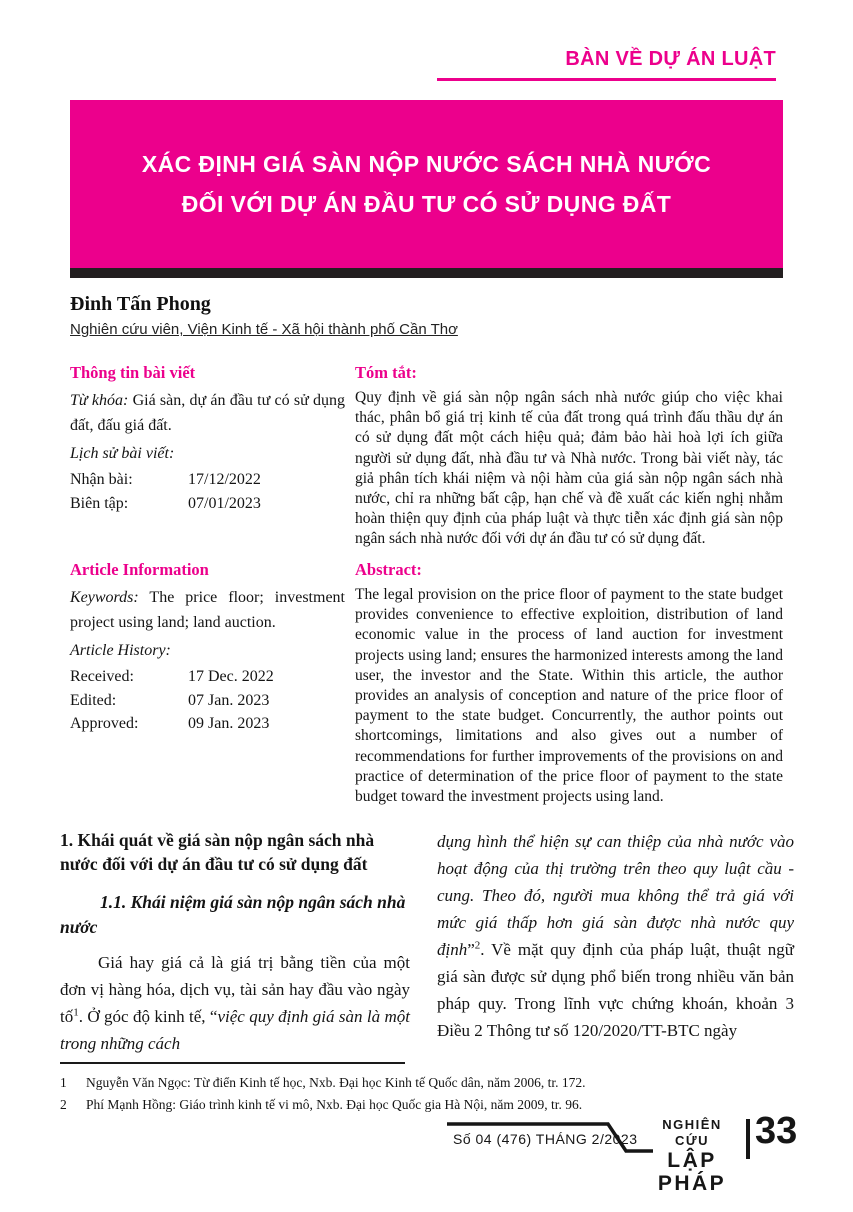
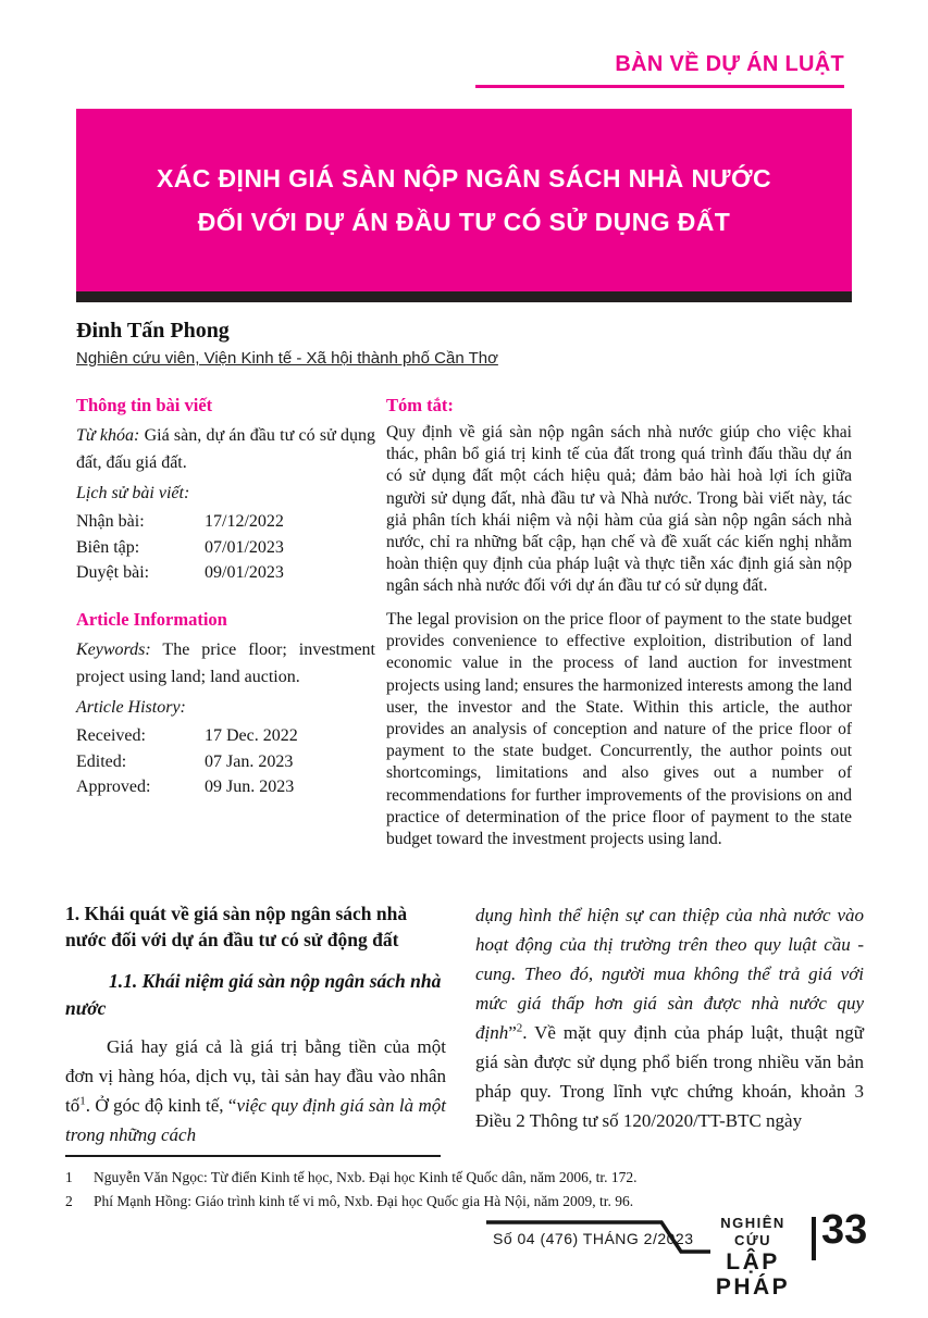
  BÀN VỀ DỰ ÁN LUẬT
- XÁC ĐỊNH GIÁ SÀN NỘP NƯỚC SÁCH NHÀ NƯỚC
+ XÁC ĐỊNH GIÁ SÀN NỘP NGÂN SÁCH NHÀ NƯỚC
  ĐỐI VỚI DỰ ÁN ĐẦU TƯ CÓ SỬ DỤNG ĐẤT
  Đinh Tấn Phong
  Nghiên cứu viên, Viện Kinh tế - Xã hội thành phố Cần Thơ
  Thông tin bài viết
  Từ khóa: Giá sàn, dự án đầu tư có sử dụng đất, đấu giá đất.
  Lịch sử bài viết:
  Nhận bài:
  17/12/2022
  Biên tập:
  07/01/2023
+ Duyệt bài:
+ 09/01/2023
  Tóm tắt:
  Quy định về giá sàn nộp ngân sách nhà nước giúp cho việc khai thác, phân bổ giá trị kinh tế của đất trong quá trình đấu thầu dự án có sử dụng đất một cách hiệu quả; đảm bảo hài hoà lợi ích giữa người sử dụng đất, nhà đầu tư và Nhà nước. Trong bài viết này, tác giả phân tích khái niệm và nội hàm của giá sàn nộp ngân sách nhà nước, chỉ ra những bất cập, hạn chế và đề xuất các kiến nghị nhằm hoàn thiện quy định của pháp luật và thực tiễn xác định giá sàn nộp ngân sách nhà nước đối với dự án đầu tư có sử dụng đất.
  Article Information
  Keywords: The price floor; investment project using land; land auction.
  Article History:
  Received:
  17 Dec. 2022
  Edited:
  07 Jan. 2023
  Approved:
- 09 Jan. 2023
+ 09 Jun. 2023
- Abstract:
  The legal provision on the price floor of payment to the state budget provides convenience to effective exploition, distribution of land economic value in the process of land auction for investment projects using land; ensures the harmonized interests among the land user, the investor and the State. Within this article, the author provides an analysis of conception and nature of the price floor of payment to the state budget. Concurrently, the author points out shortcomings, limitations and also gives out a number of recommendations for further improvements of the provisions on and practice of determination of the price floor of payment to the state budget toward the investment projects using land.
- 1. Khái quát về giá sàn nộp ngân sách nhà nước đối với dự án đầu tư có sử dụng đất
+ 1. Khái quát về giá sàn nộp ngân sách nhà nước đối với dự án đầu tư có sử động đất
  1.1. Khái niệm giá sàn nộp ngân sách nhà nước
- Giá hay giá cả là giá trị bằng tiền của một đơn vị hàng hóa, dịch vụ, tài sản hay đầu vào ngày tố1. Ở góc độ kinh tế, “việc quy định giá sàn là một trong những cách
+ Giá hay giá cả là giá trị bằng tiền của một đơn vị hàng hóa, dịch vụ, tài sản hay đầu vào nhân tố1. Ở góc độ kinh tế, “việc quy định giá sàn là một trong những cách
  dụng hình thể hiện sự can thiệp của nhà nước vào hoạt động của thị trường trên theo quy luật cầu - cung. Theo đó, người mua không thể trả giá với mức giá thấp hơn giá sàn được nhà nước quy định”2. Về mặt quy định của pháp luật, thuật ngữ giá sàn được sử dụng phổ biến trong nhiều văn bản pháp quy. Trong lĩnh vực chứng khoán, khoản 3 Điều 2 Thông tư số 120/2020/TT-BTC ngày
  1
  Nguyễn Văn Ngọc: Từ điển Kinh tế học, Nxb. Đại học Kinh tế Quốc dân, năm 2006, tr. 172.
  2
  Phí Mạnh Hồng: Giáo trình kinh tế vi mô, Nxb. Đại học Quốc gia Hà Nội, năm 2009, tr. 96.
  Số 04 (476) THÁNG 2/2023
  NGHIÊN CỨU
  LẬP PHÁP
  33
